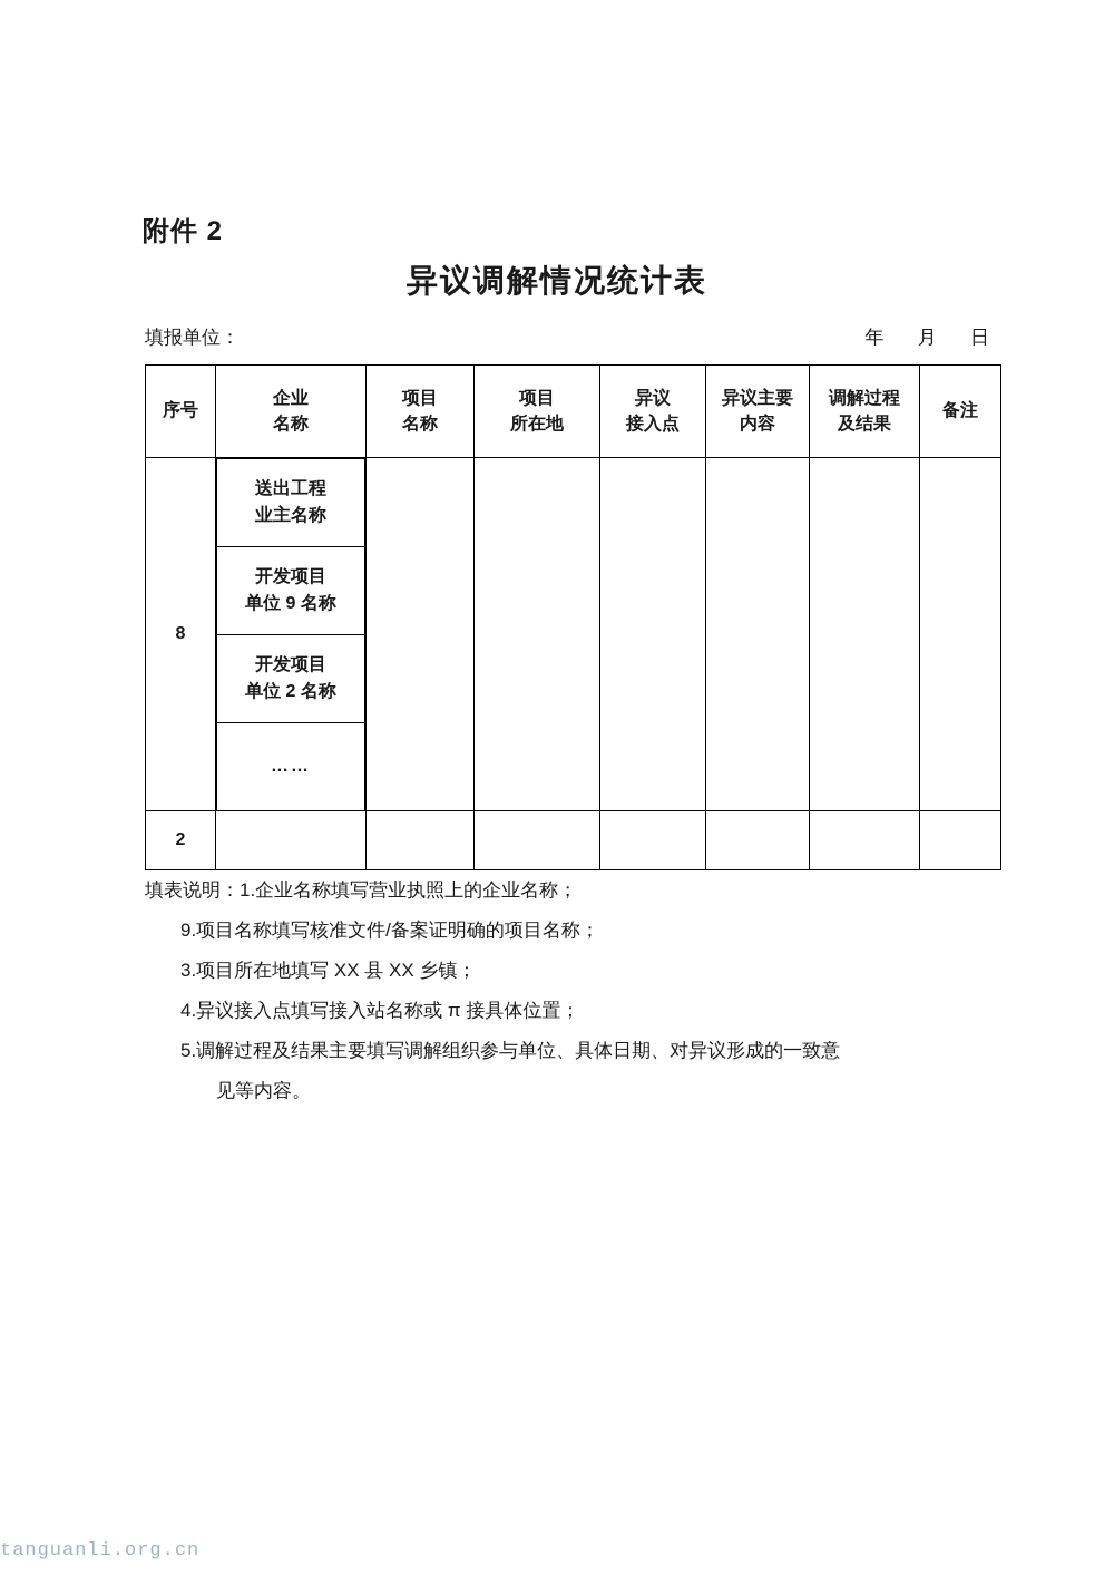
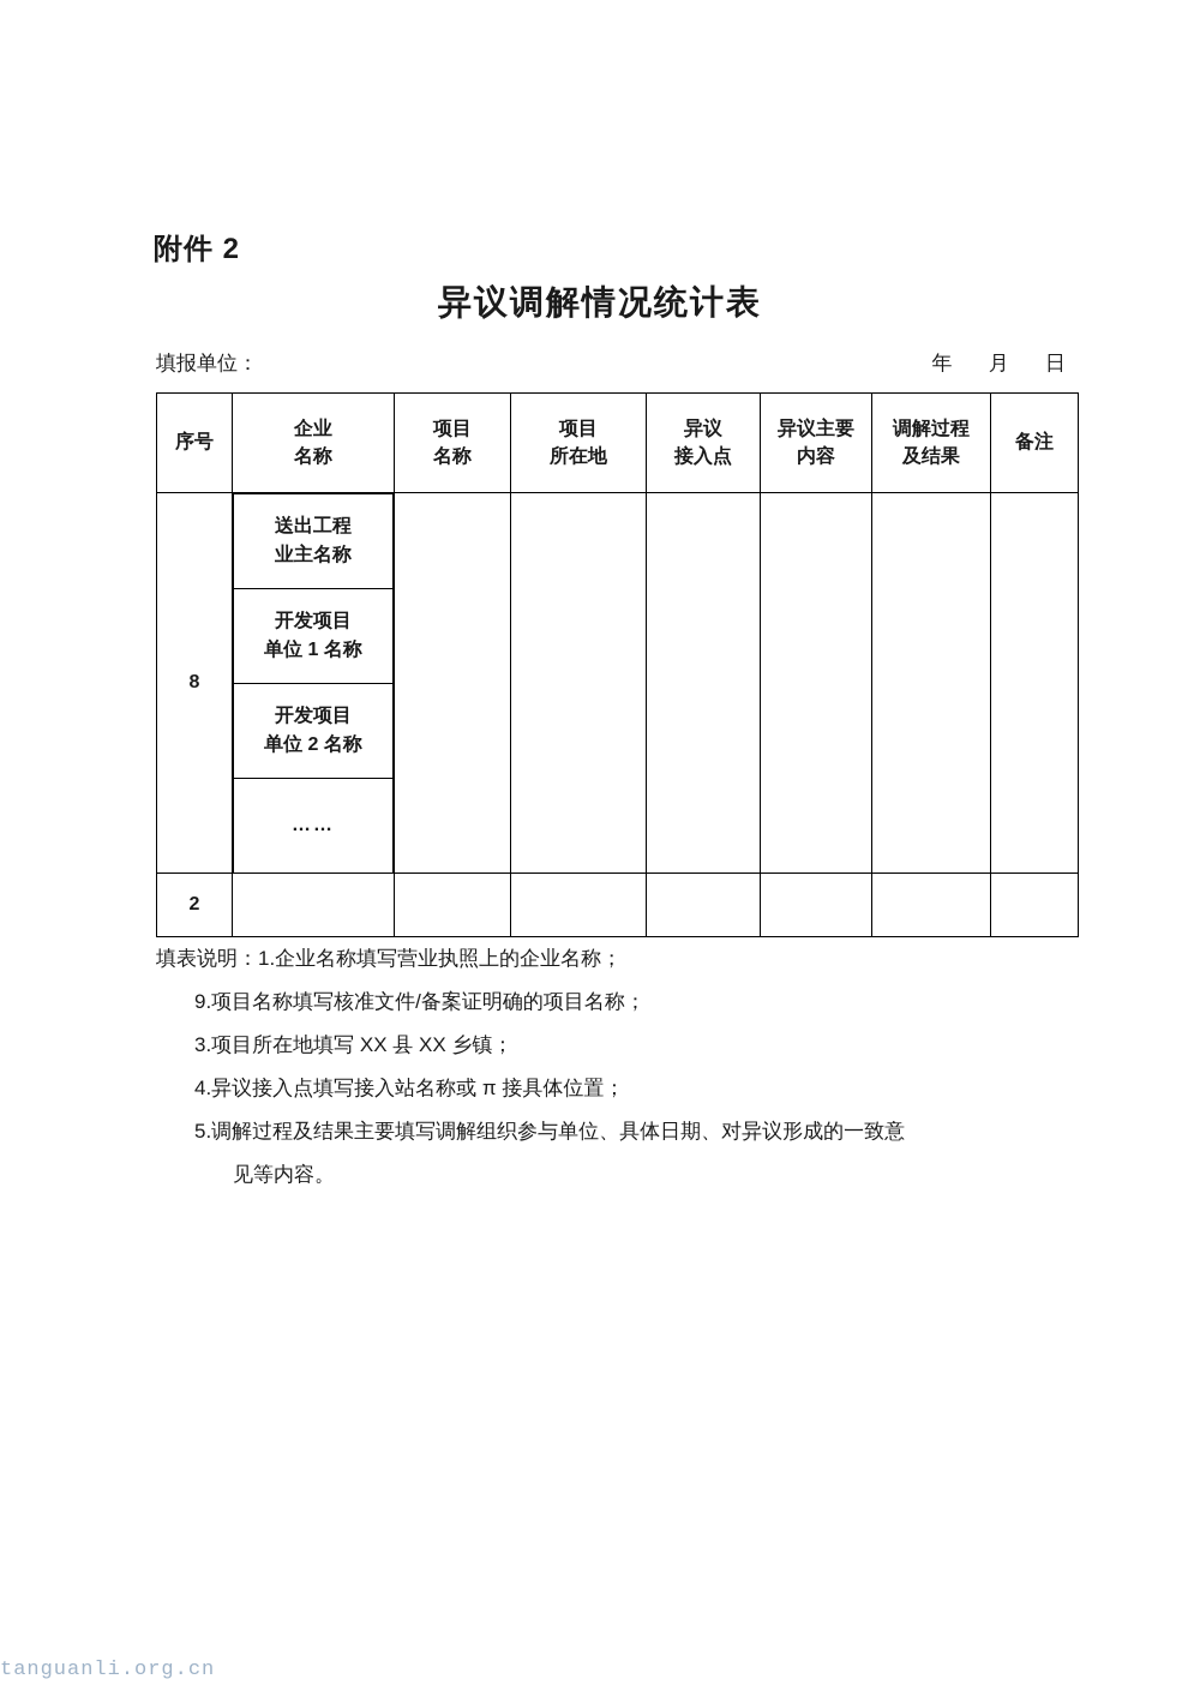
  附件 2
  异议调解情况统计表
  填报单位：
  年 月 日
  序号	企业 名称	项目 名称	项目 所在地	异议 接入点	异议主要 内容	调解过程 及结果	备注
  8
  送出工程 业主名称
- 开发项目 单位 9 名称
+ 开发项目 单位 1 名称
  开发项目 单位 2 名称
  ……
  2
  填表说明：1.企业名称填写营业执照上的企业名称；
  9.项目名称填写核准文件/备案证明确的项目名称；
  3.项目所在地填写 XX 县 XX 乡镇；
  4.异议接入点填写接入站名称或 π 接具体位置；
  5.调解过程及结果主要填写调解组织参与单位、具体日期、对异议形成的一致意
  见等内容。
  tanguanli.org.cn
